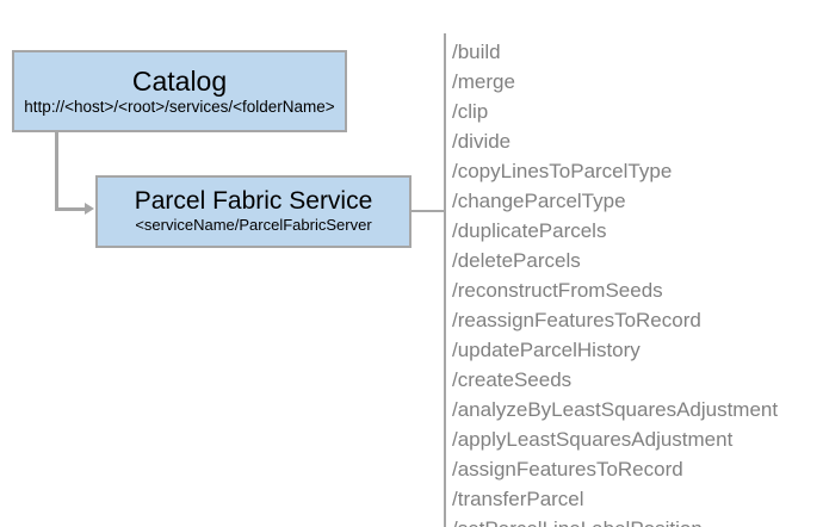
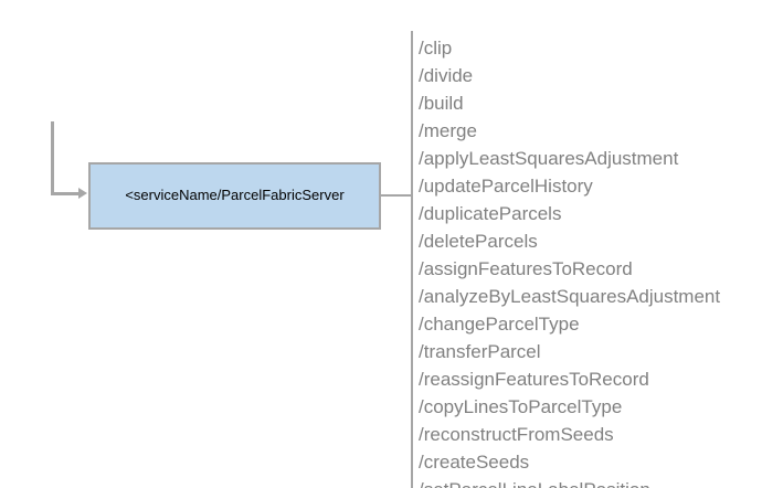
- Catalog
- http://<host>/<root>/services/<folderName>
- Parcel Fabric Service
  <serviceName/ParcelFabricServer
- /build
+ /clip
- /merge
+ /divide
- /clip
+ /build
- /divide
+ /merge
- /copyLinesToParcelType
+ /applyLeastSquaresAdjustment
- /changeParcelType
+ /updateParcelHistory
  /duplicateParcels
  /deleteParcels
- /reconstructFromSeeds
+ /assignFeaturesToRecord
- /reassignFeaturesToRecord
+ /analyzeByLeastSquaresAdjustment
- /updateParcelHistory
+ /changeParcelType
- /createSeeds
+ /transferParcel
- /analyzeByLeastSquaresAdjustment
+ /reassignFeaturesToRecord
- /applyLeastSquaresAdjustment
+ /copyLinesToParcelType
- /assignFeaturesToRecord
+ /reconstructFromSeeds
- /transferParcel
+ /createSeeds
